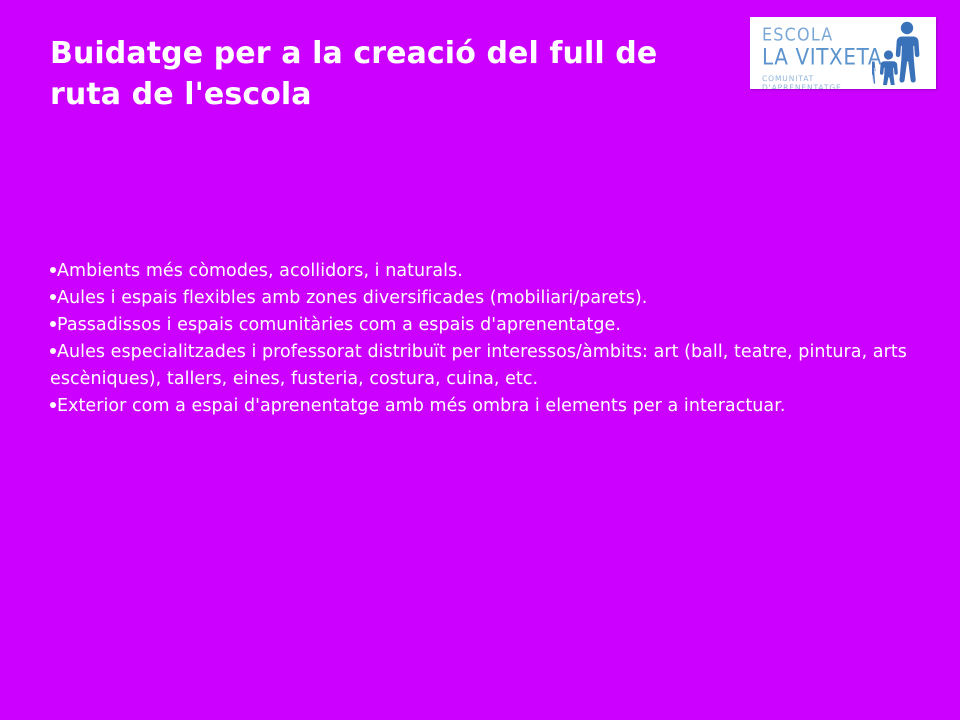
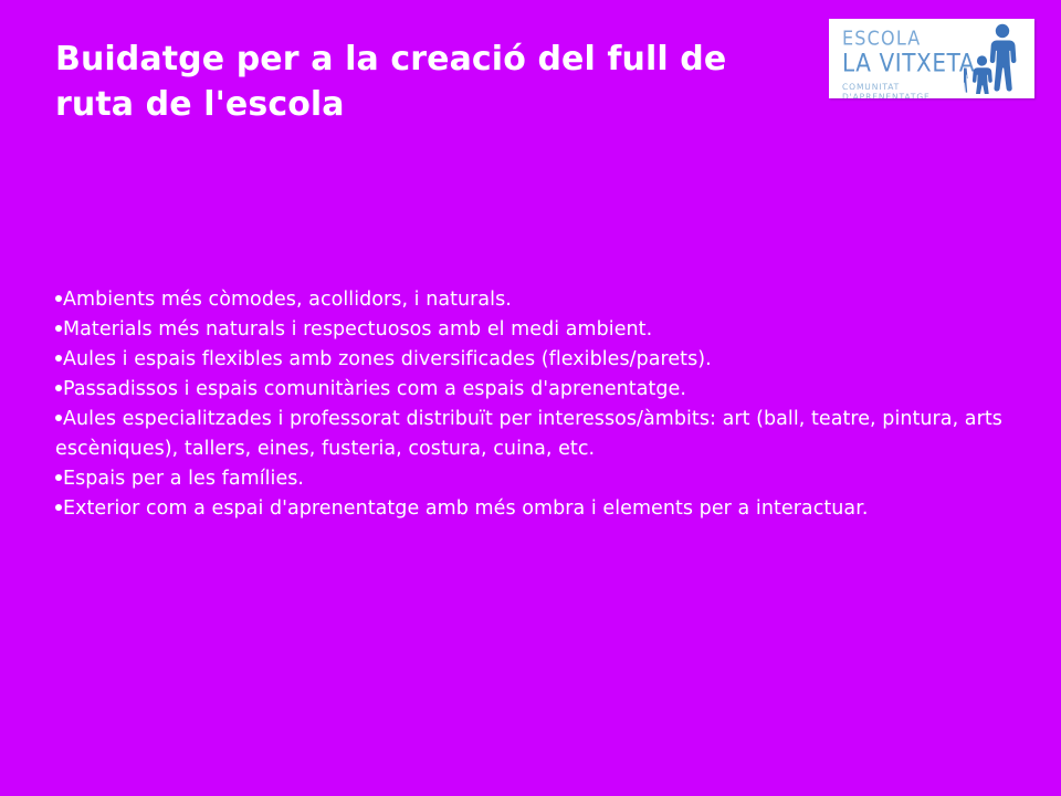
  Buidatge per a la creació del full de
  ruta de l'escola
  ESCOLA
  LA VITXETA
  COMUNITAT D'APRENENTATGE
  Ambients més còmodes, acollidors, i naturals.
+ Materials més naturals i respectuosos amb el medi ambient.
- Aules i espais flexibles amb zones diversificades (mobiliari/parets).
+ Aules i espais flexibles amb zones diversificades (flexibles/parets).
  Passadissos i espais comunitàries com a espais d'aprenentatge.
  Aules especialitzades i professorat distribuït per interessos/àmbits: art (ball, teatre, pintura, arts escèniques), tallers, eines, fusteria, costura, cuina, etc.
+ Espais per a les famílies.
  Exterior com a espai d'aprenentatge amb més ombra i elements per a interactuar.
